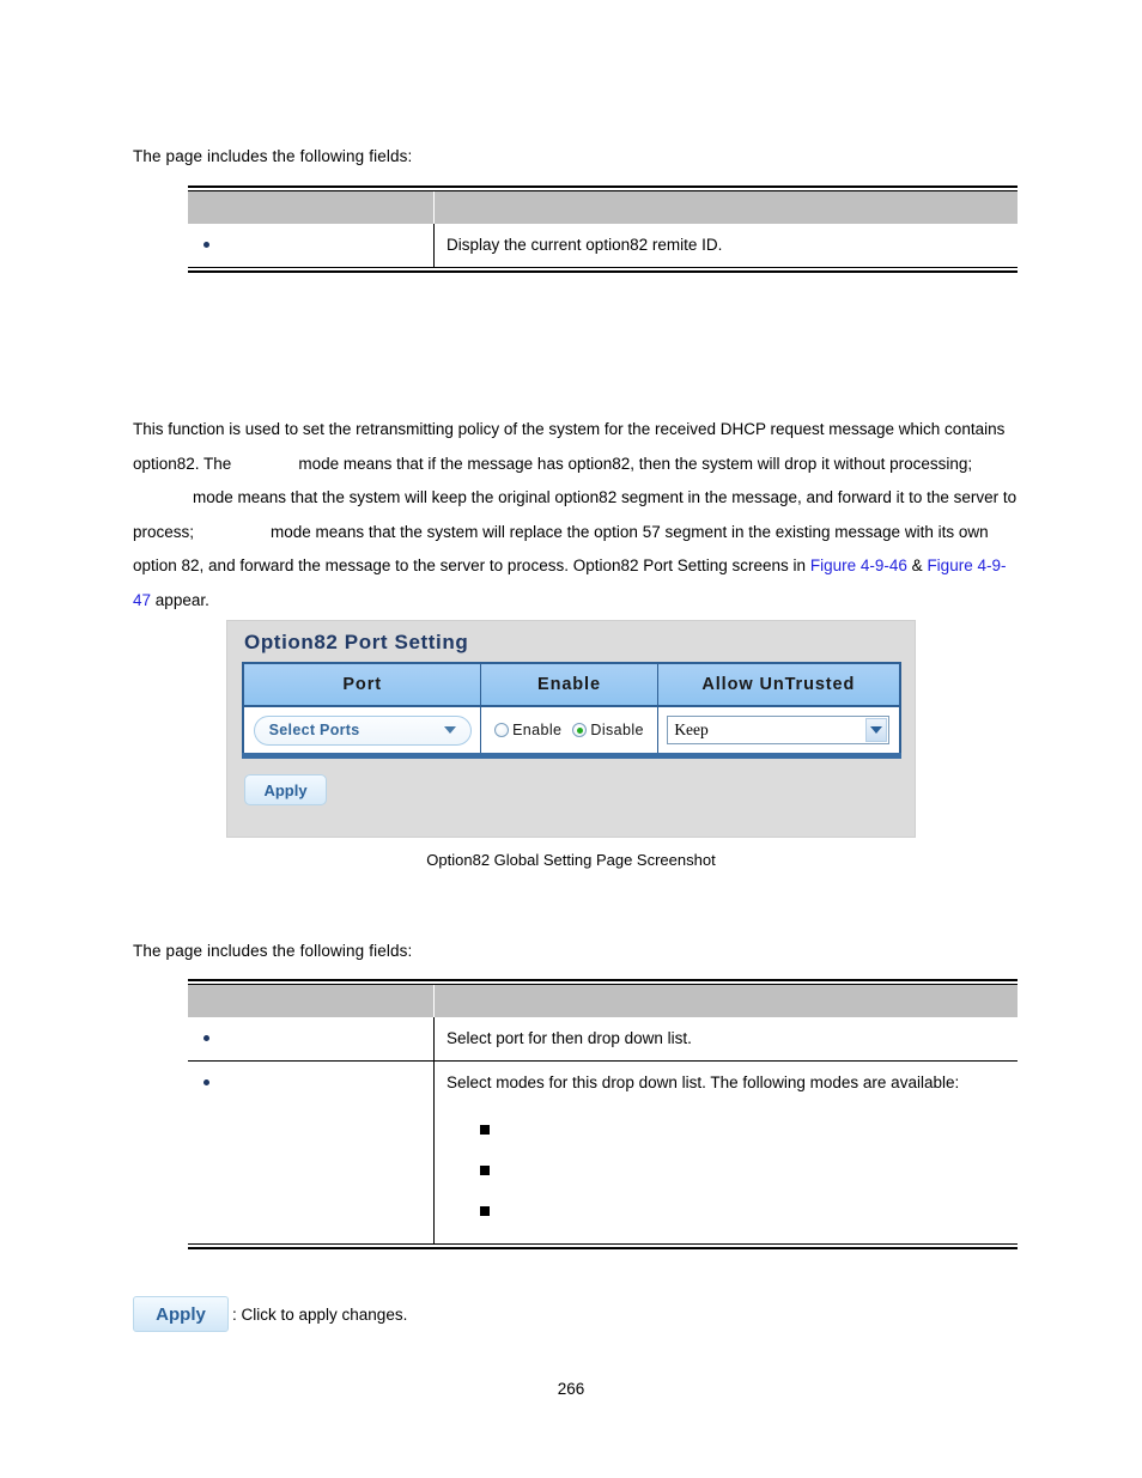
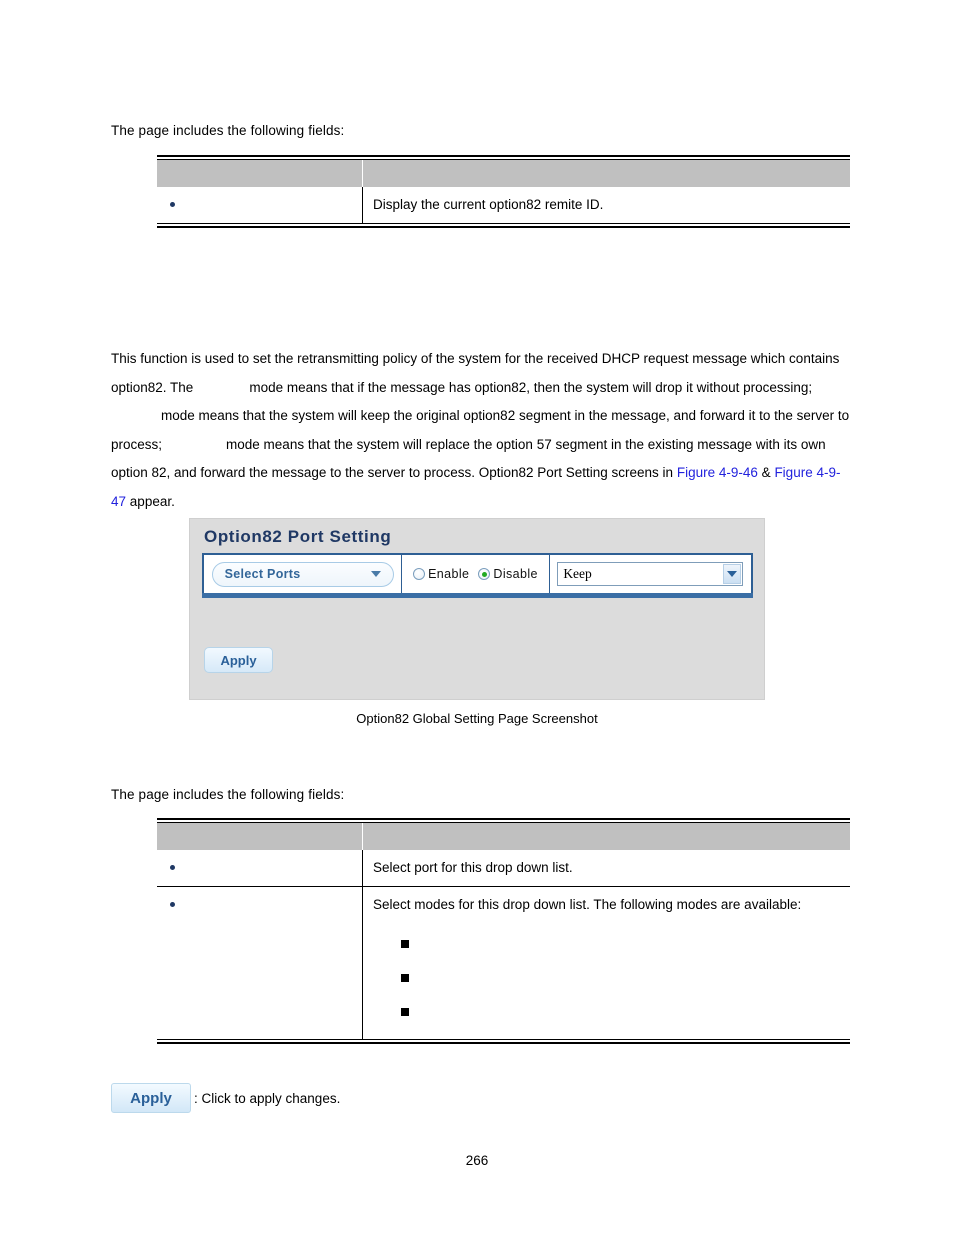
  The page includes the following fields:
  	Display the current option82 remite ID.
  This function is used to set the retransmitting policy of the system for the received DHCP request message which contains option82. The mode means that if the message has option82, then the system will drop it without processing;mode means that the system will keep the original option82 segment in the message, and forward it to the server to process; mode means that the system will replace the option 57 segment in the existing message with its own option 82, and forward the message to the server to process. Option82 Port Setting screens in Figure 4-9-46 & Figure 4-9-47 appear.
  Option82 Port Setting
- Port	Enable	Allow UnTrusted
  Select Ports	Enable Disable	Keep
  Apply
  Option82 Global Setting Page Screenshot
  The page includes the following fields:
- 	Select port for then drop down list.
+ 	Select port for this drop down list.
  	Select modes for this drop down list. The following modes are available:
  Apply
  : Click to apply changes.
  266
